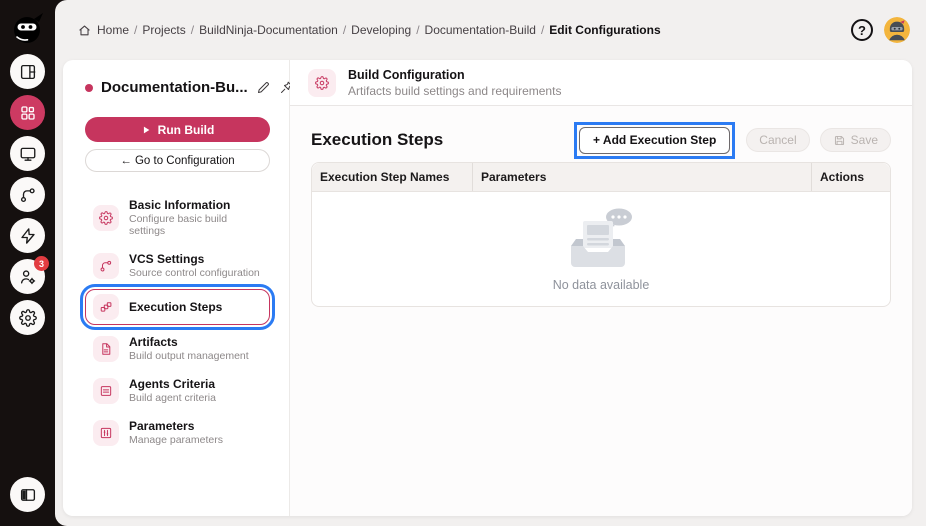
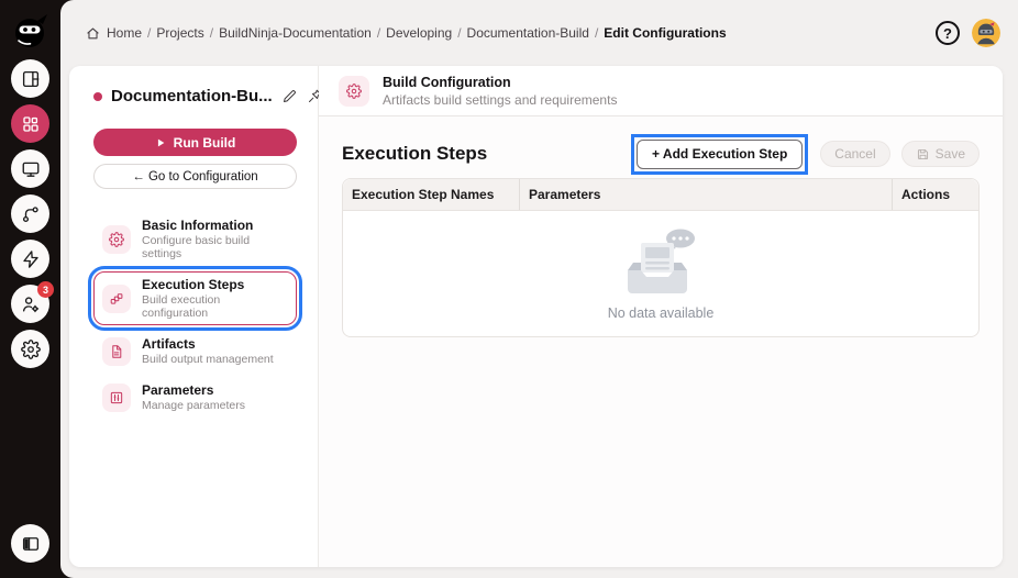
  3
  Home
  /
  Projects
  /
  BuildNinja-Documentation
  /
  Developing
  /
  Documentation-Build
  /
  Edit Configurations
  ?
  Documentation-Bu...
  Run Build
  ← Go to Configuration
  Basic Information
  Configure basic build settings
- VCS Settings
- Source control configuration
  Execution Steps
+ Build execution configuration
  Artifacts
  Build output management
- Agents Criteria
- Build agent criteria
  Parameters
  Manage parameters
  Build Configuration
  Artifacts build settings and requirements
  Execution Steps
  + Add Execution Step
  Cancel
  Save
  Execution Step Names
  Parameters
  Actions
  No data available
